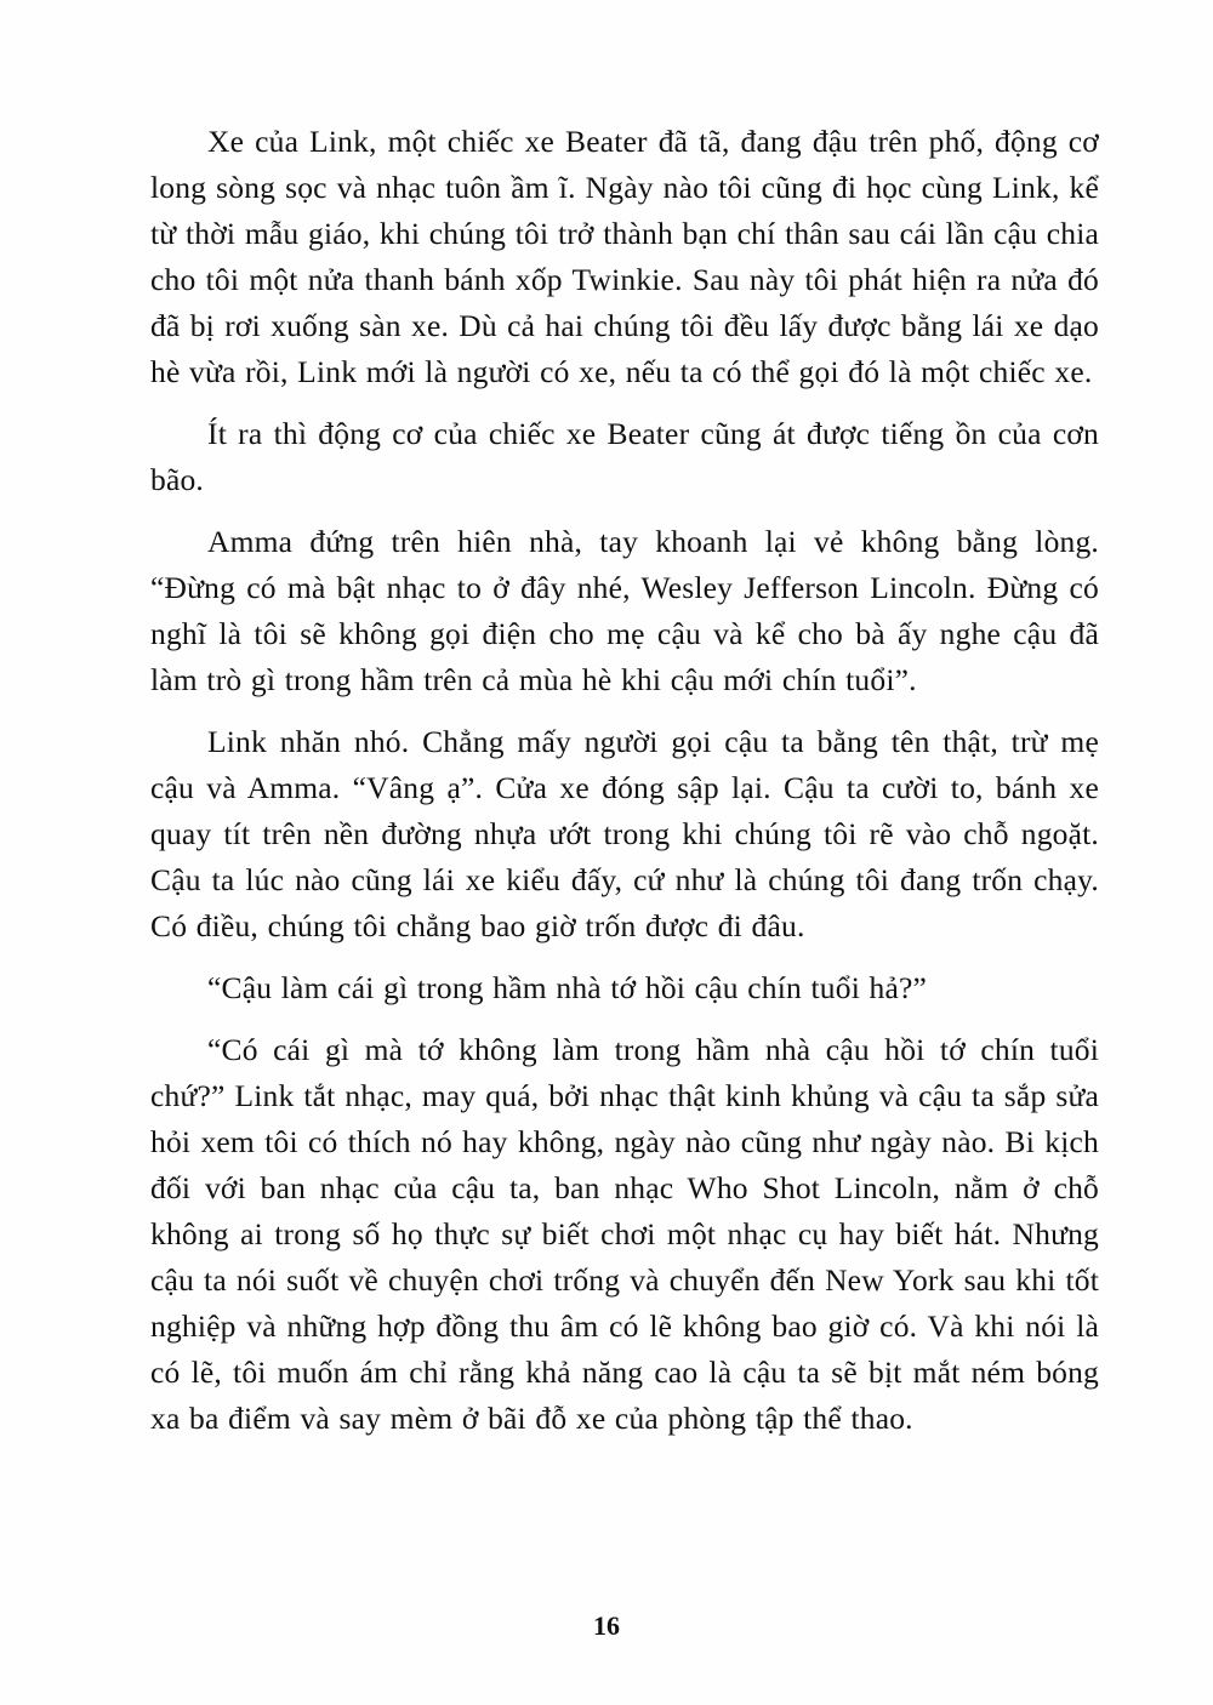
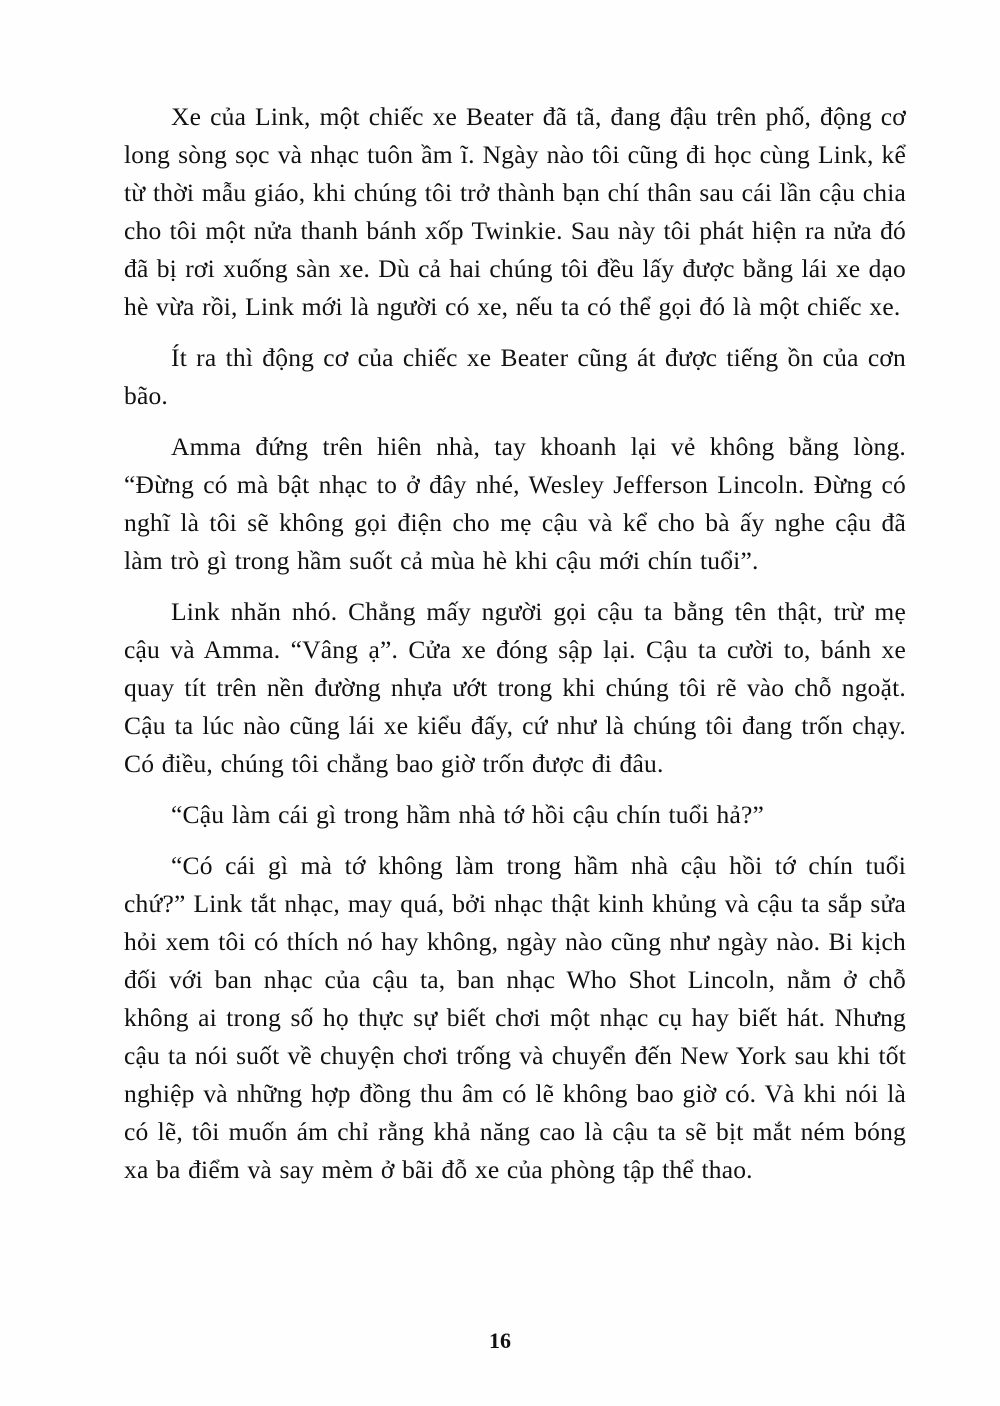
  Xe của Link, một chiếc xe Beater đã tã, đang đậu trên phố, động cơ long sòng sọc và nhạc tuôn ầm ĩ. Ngày nào tôi cũng đi học cùng Link, kể từ thời mẫu giáo, khi chúng tôi trở thành bạn chí thân sau cái lần cậu chia cho tôi một nửa thanh bánh xốp Twinkie. Sau này tôi phát hiện ra nửa đó đã bị rơi xuống sàn xe. Dù cả hai chúng tôi đều lấy được bằng lái xe dạo hè vừa rồi, Link mới là người có xe, nếu ta có thể gọi đó là một chiếc xe.
  Ít ra thì động cơ của chiếc xe Beater cũng át được tiếng ồn của cơn bão.
- Amma đứng trên hiên nhà, tay khoanh lại vẻ không bằng lòng. “Đừng có mà bật nhạc to ở đây nhé, Wesley Jefferson Lincoln. Đừng có nghĩ là tôi sẽ không gọi điện cho mẹ cậu và kể cho bà ấy nghe cậu đã làm trò gì trong hầm trên cả mùa hè khi cậu mới chín tuổi”.
+ Amma đứng trên hiên nhà, tay khoanh lại vẻ không bằng lòng. “Đừng có mà bật nhạc to ở đây nhé, Wesley Jefferson Lincoln. Đừng có nghĩ là tôi sẽ không gọi điện cho mẹ cậu và kể cho bà ấy nghe cậu đã làm trò gì trong hầm suốt cả mùa hè khi cậu mới chín tuổi”.
  Link nhăn nhó. Chẳng mấy người gọi cậu ta bằng tên thật, trừ mẹ cậu và Amma. “Vâng ạ”. Cửa xe đóng sập lại. Cậu ta cười to, bánh xe quay tít trên nền đường nhựa ướt trong khi chúng tôi rẽ vào chỗ ngoặt. Cậu ta lúc nào cũng lái xe kiểu đấy, cứ như là chúng tôi đang trốn chạy. Có điều, chúng tôi chẳng bao giờ trốn được đi đâu.
  “Cậu làm cái gì trong hầm nhà tớ hồi cậu chín tuổi hả?”
  “Có cái gì mà tớ không làm trong hầm nhà cậu hồi tớ chín tuổi chứ?” Link tắt nhạc, may quá, bởi nhạc thật kinh khủng và cậu ta sắp sửa hỏi xem tôi có thích nó hay không, ngày nào cũng như ngày nào. Bi kịch đối với ban nhạc của cậu ta, ban nhạc Who Shot Lincoln, nằm ở chỗ không ai trong số họ thực sự biết chơi một nhạc cụ hay biết hát. Nhưng cậu ta nói suốt về chuyện chơi trống và chuyển đến New York sau khi tốt nghiệp và những hợp đồng thu âm có lẽ không bao giờ có. Và khi nói là có lẽ, tôi muốn ám chỉ rằng khả năng cao là cậu ta sẽ bịt mắt ném bóng xa ba điểm và say mèm ở bãi đỗ xe của phòng tập thể thao.
  16
